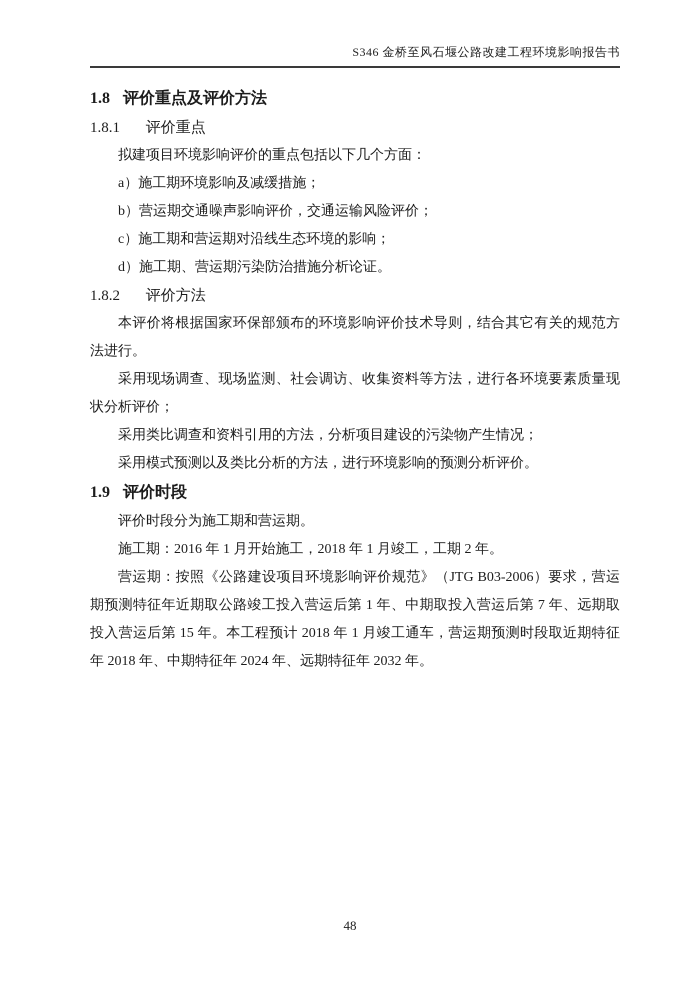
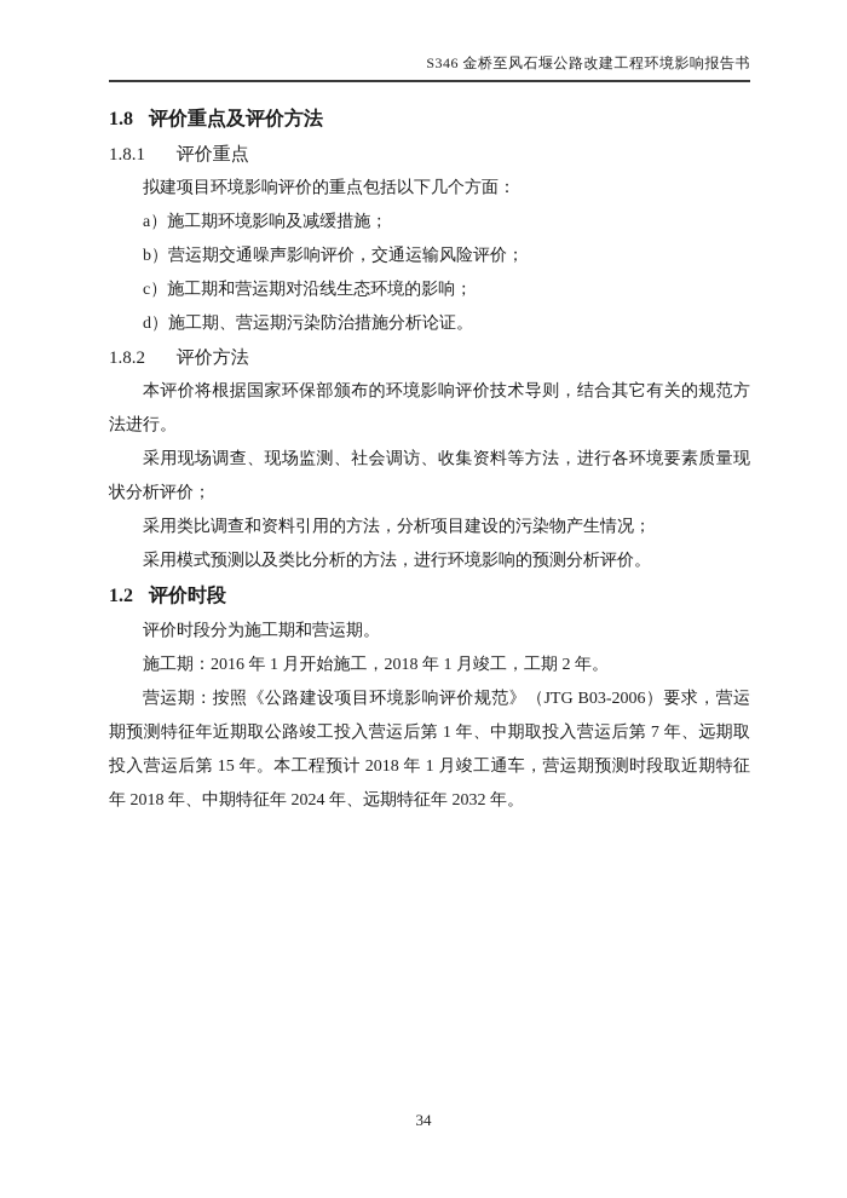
  S346 金桥至风石堰公路改建工程环境影响报告书
  1.8 评价重点及评价方法
  1.8.1 评价重点
  拟建项目环境影响评价的重点包括以下几个方面：
  a）施工期环境影响及减缓措施；
  b）营运期交通噪声影响评价，交通运输风险评价；
  c）施工期和营运期对沿线生态环境的影响；
  d）施工期、营运期污染防治措施分析论证。
  1.8.2 评价方法
  本评价将根据国家环保部颁布的环境影响评价技术导则，结合其它有关的规范方法进行。
  采用现场调查、现场监测、社会调访、收集资料等方法，进行各环境要素质量现状分析评价；
  采用类比调查和资料引用的方法，分析项目建设的污染物产生情况；
  采用模式预测以及类比分析的方法，进行环境影响的预测分析评价。
- 1.9 评价时段
+ 1.2 评价时段
  评价时段分为施工期和营运期。
  施工期：2016 年 1 月开始施工，2018 年 1 月竣工，工期 2 年。
  营运期：按照《公路建设项目环境影响评价规范》（JTG B03-2006）要求，营运期预测特征年近期取公路竣工投入营运后第 1 年、中期取投入营运后第 7 年、远期取投入营运后第 15 年。本工程预计 2018 年 1 月竣工通车，营运期预测时段取近期特征年 2018 年、中期特征年 2024 年、远期特征年 2032 年。
- 48
+ 34
